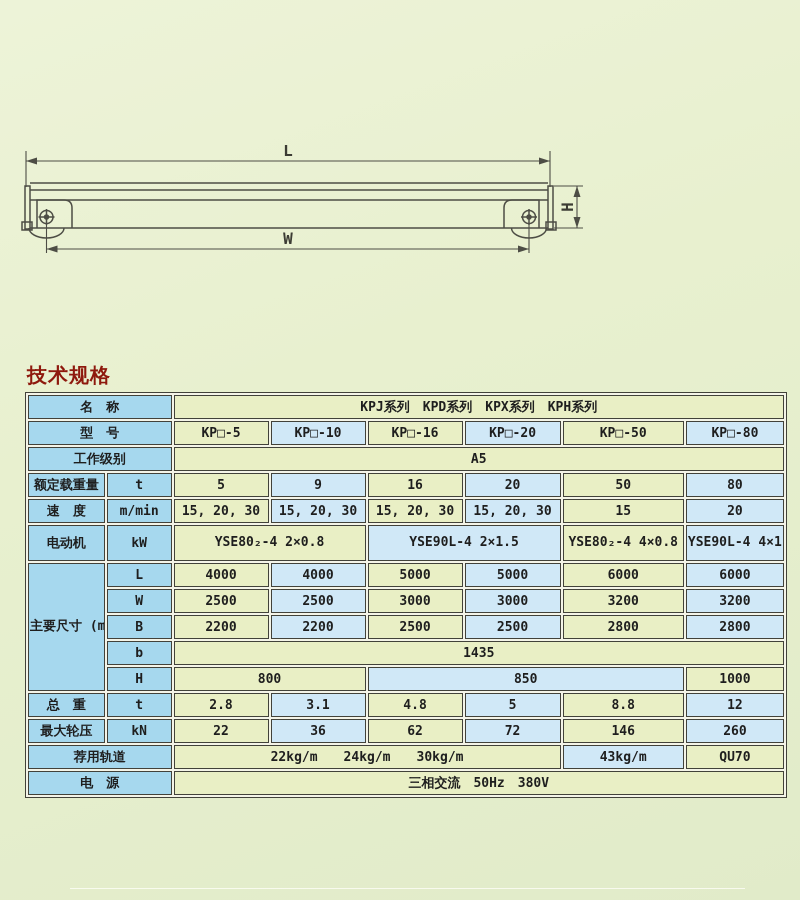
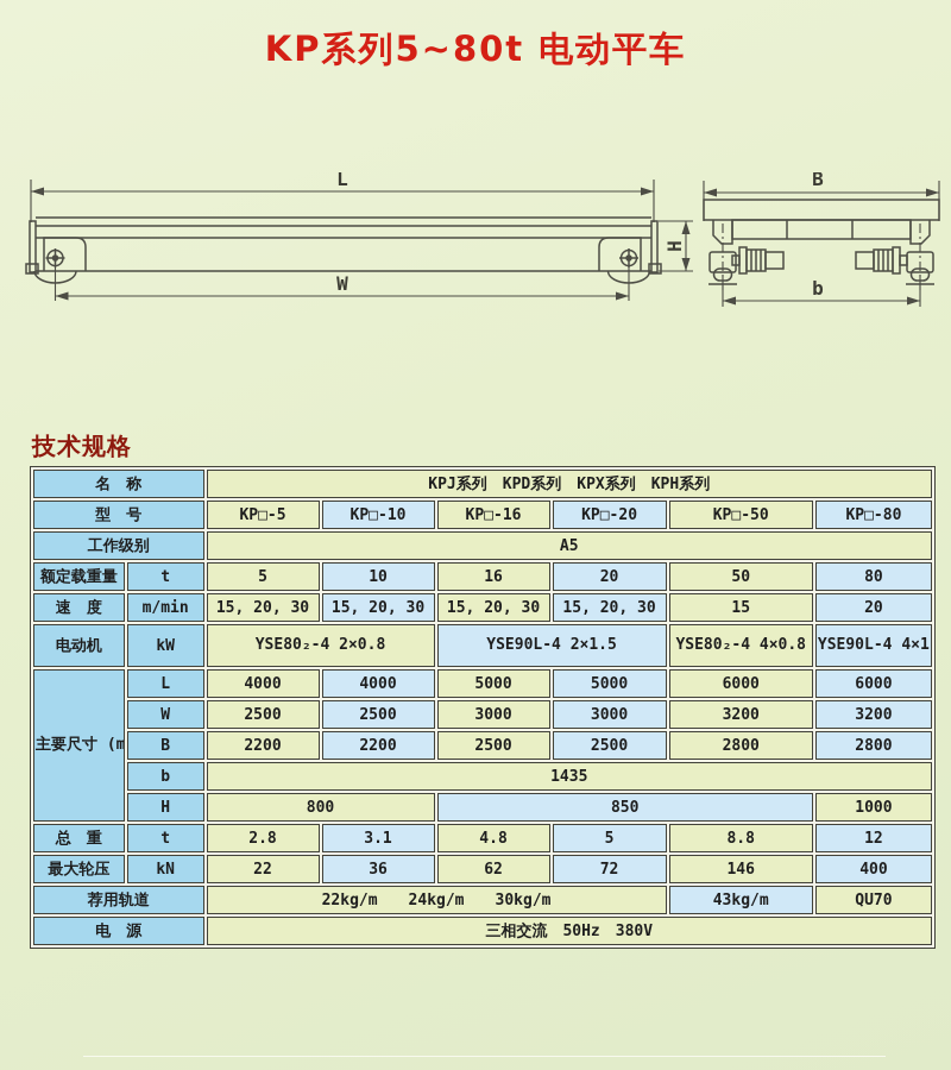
+ KP系列5~80t 电动平车
  L
  W
+ B
+ b
  技术规格
  名 称	KPJ系列 KPD系列 KPX系列 KPH系列
  型 号	KP□-5	KP□-10	KP□-16	KP□-20	KP□-50	KP□-80
  工作级别	A5
- 额定载重量	t	5	9	16	20	50	80
+ 额定载重量	t	5	10	16	20	50	80
  速 度	m/min	15, 20, 30	15, 20, 30	15, 20, 30	15, 20, 30	15	20
  电动机	kW	YSE80₂-4 2×0.8	YSE90L-4 2×1.5	YSE80₂-4 4×0.8	YSE90L-4 4×1
  主要尺寸 (m	L	4000	4000	5000	5000	6000	6000
  W	2500	2500	3000	3000	3200	3200
  B	2200	2200	2500	2500	2800	2800
  b	1435
  H	800	850	1000
  总 重	t	2.8	3.1	4.8	5	8.8	12
- 最大轮压	kN	22	36	62	72	146	260
+ 最大轮压	kN	22	36	62	72	146	400
  荐用轨道	22kg/m 24kg/m 30kg/m	43kg/m	QU70
  电 源	三相交流 50Hz 380V
